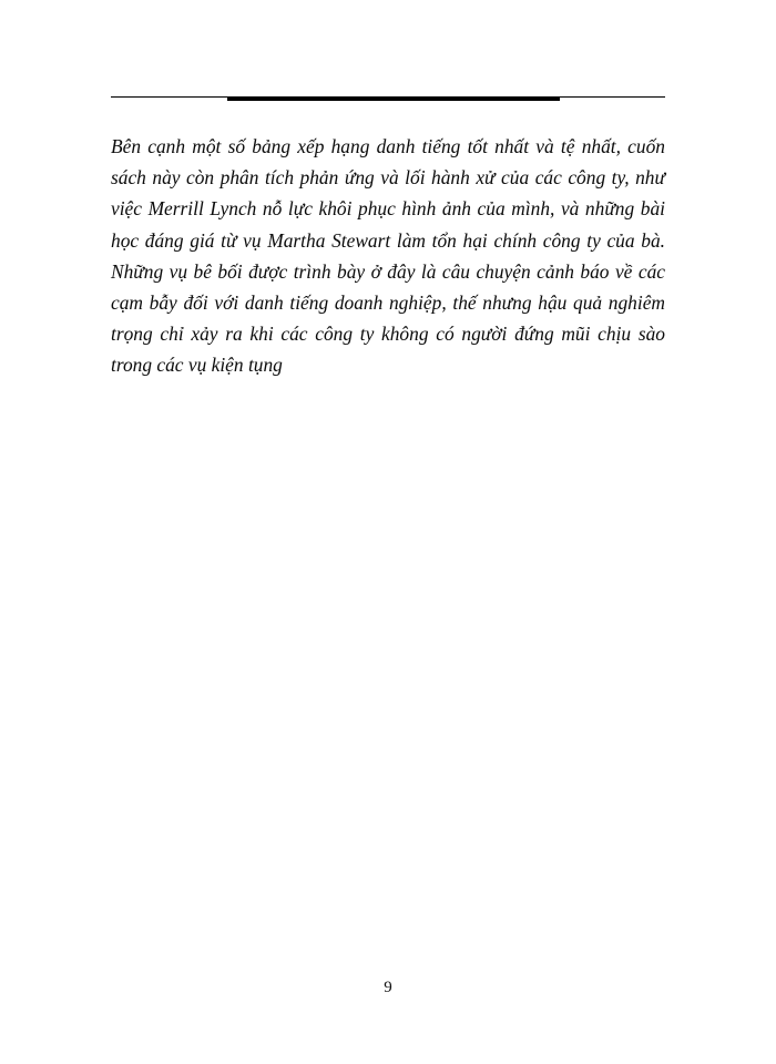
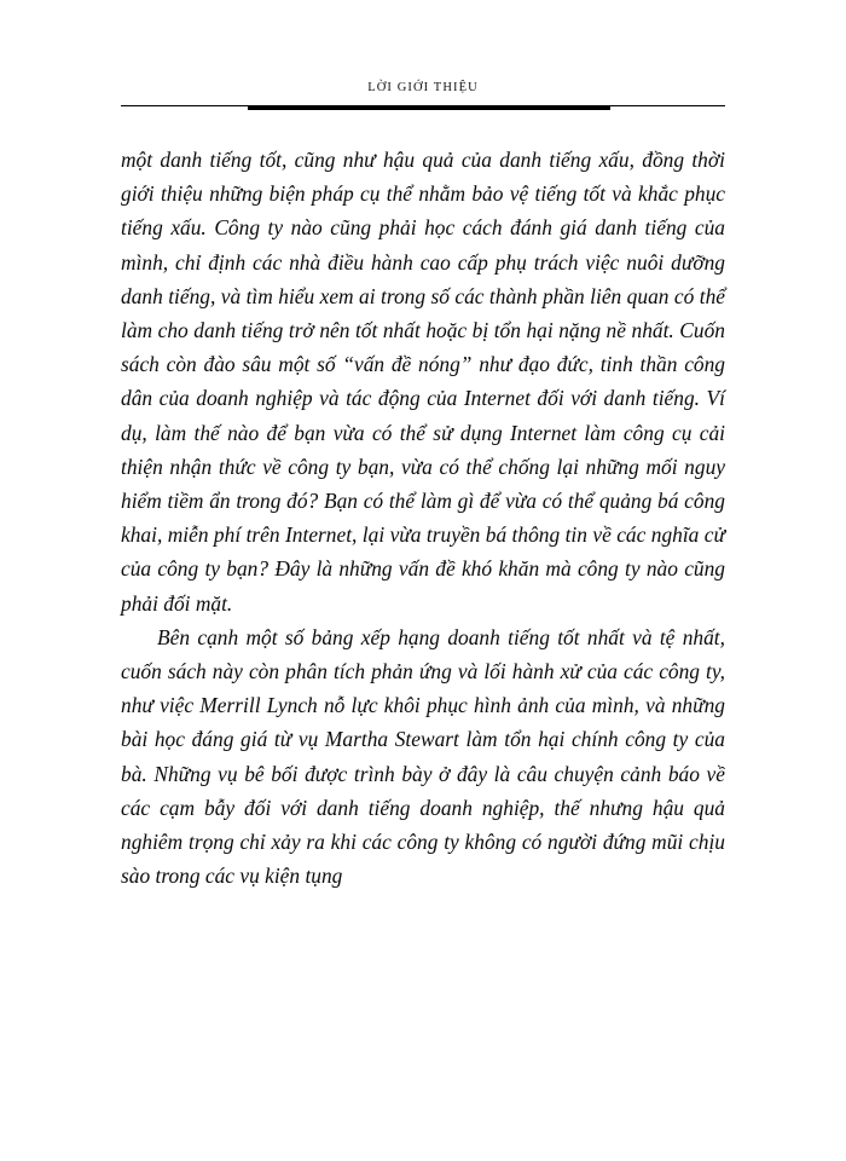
+ LỜI GIỚI THIỆU
+ một danh tiếng tốt, cũng như hậu quả của danh tiếng xấu, đồng thời giới thiệu những biện pháp cụ thể nhằm bảo vệ tiếng tốt và khắc phục tiếng xấu. Công ty nào cũng phải học cách đánh giá danh tiếng của mình, chỉ định các nhà điều hành cao cấp phụ trách việc nuôi dưỡng danh tiếng, và tìm hiểu xem ai trong số các thành phần liên quan có thể làm cho danh tiếng trở nên tốt nhất hoặc bị tổn hại nặng nề nhất. Cuốn sách còn đào sâu một số “vấn đề nóng” như đạo đức, tinh thần công dân của doanh nghiệp và tác động của Internet đối với danh tiếng. Ví dụ, làm thế nào để bạn vừa có thể sử dụng Internet làm công cụ cải thiện nhận thức về công ty bạn, vừa có thể chống lại những mối nguy hiểm tiềm ẩn trong đó? Bạn có thể làm gì để vừa có thể quảng bá công khai, miễn phí trên Internet, lại vừa truyền bá thông tin về các nghĩa cử của công ty bạn? Đây là những vấn đề khó khăn mà công ty nào cũng phải đối mặt.
- Bên cạnh một số bảng xếp hạng danh tiếng tốt nhất và tệ nhất, cuốn sách này còn phân tích phản ứng và lối hành xử của các công ty, như việc Merrill Lynch nỗ lực khôi phục hình ảnh của mình, và những bài học đáng giá từ vụ Martha Stewart làm tổn hại chính công ty của bà. Những vụ bê bối được trình bày ở đây là câu chuyện cảnh báo về các cạm bẫy đối với danh tiếng doanh nghiệp, thế nhưng hậu quả nghiêm trọng chỉ xảy ra khi các công ty không có người đứng mũi chịu sào trong các vụ kiện tụng
+ Bên cạnh một số bảng xếp hạng doanh tiếng tốt nhất và tệ nhất, cuốn sách này còn phân tích phản ứng và lối hành xử của các công ty, như việc Merrill Lynch nỗ lực khôi phục hình ảnh của mình, và những bài học đáng giá từ vụ Martha Stewart làm tổn hại chính công ty của bà. Những vụ bê bối được trình bày ở đây là câu chuyện cảnh báo về các cạm bẫy đối với danh tiếng doanh nghiệp, thế nhưng hậu quả nghiêm trọng chỉ xảy ra khi các công ty không có người đứng mũi chịu sào trong các vụ kiện tụng
- 9
